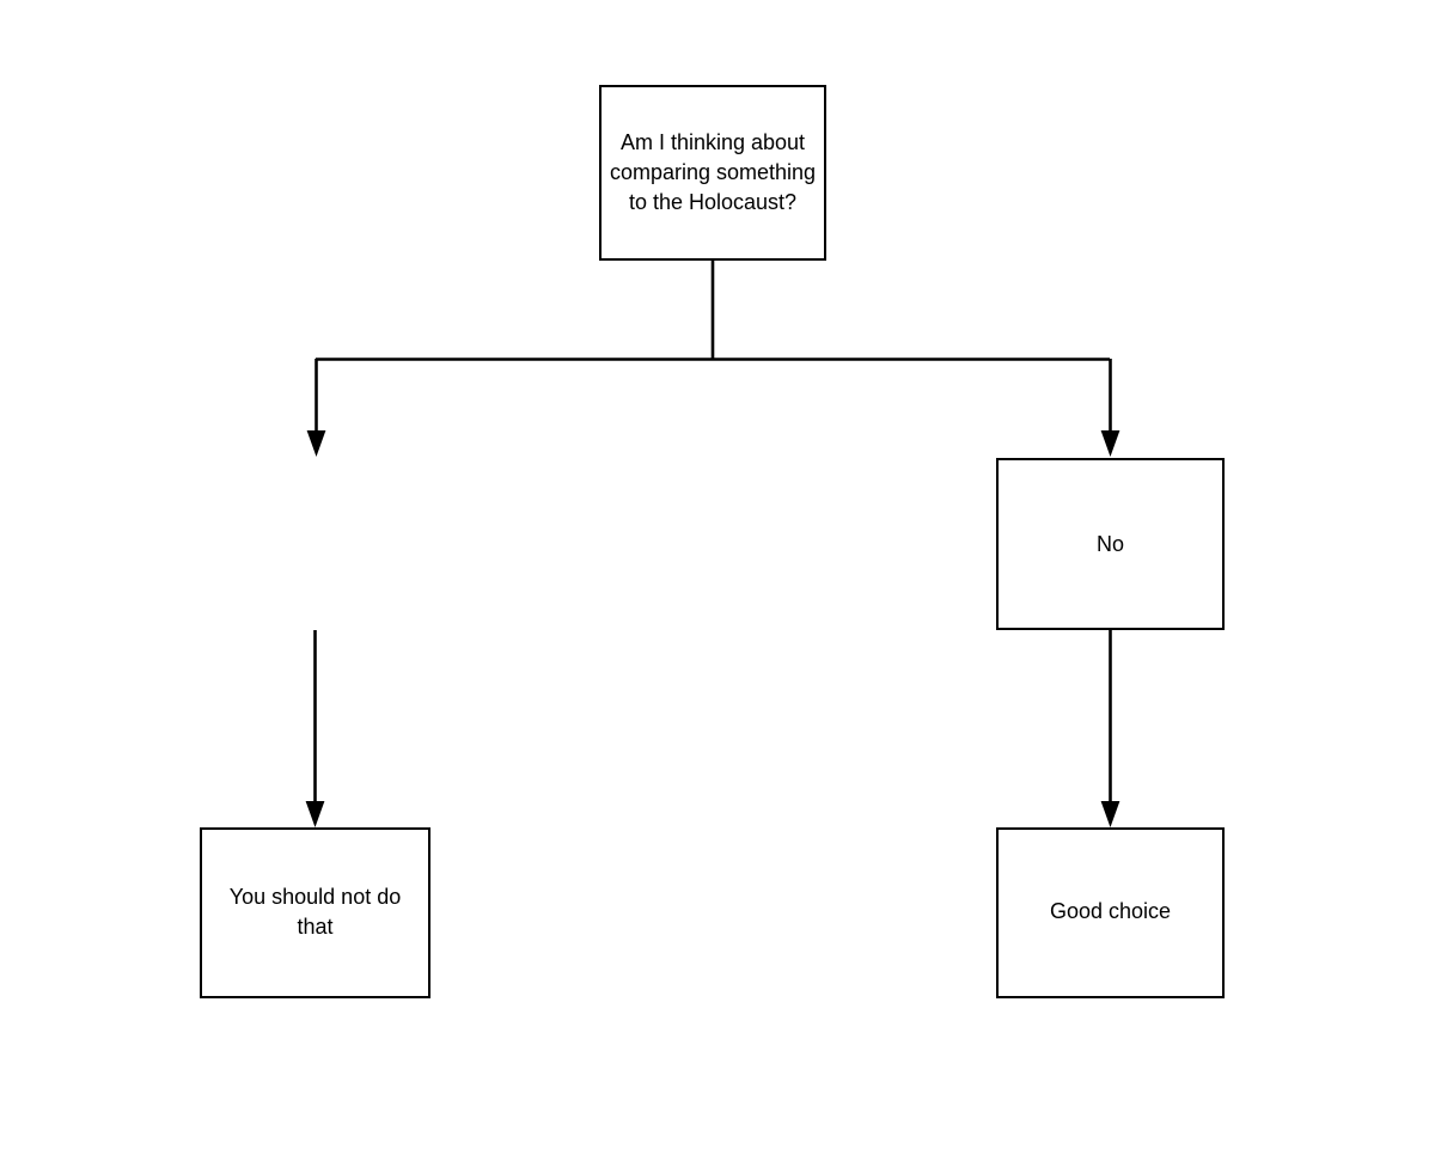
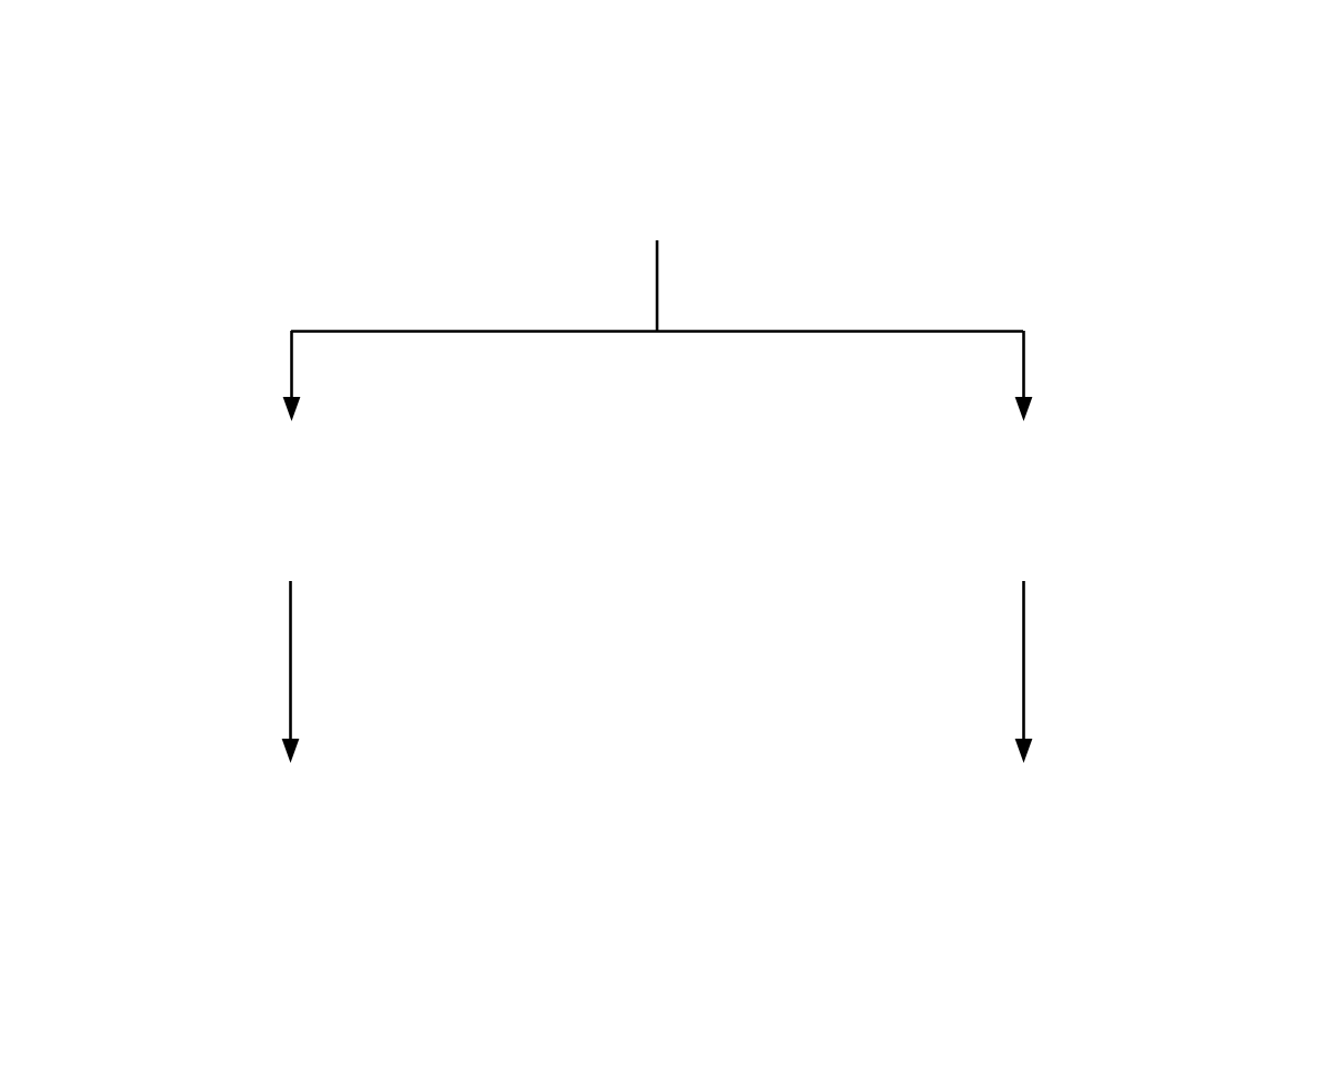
- Am I thinking about comparing something to the Holocaust?
- No
- You should not do that
- Good choice
